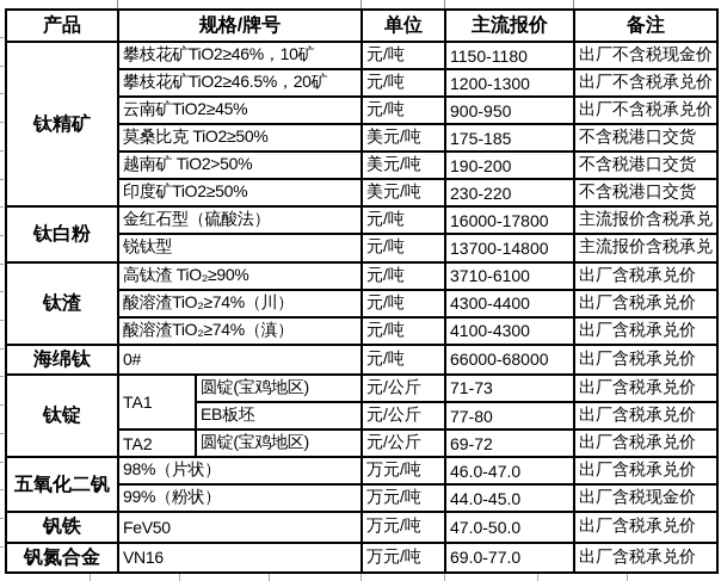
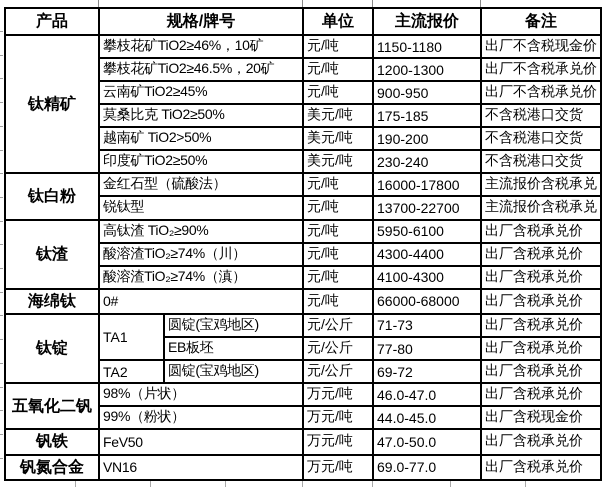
  产品	规格/牌号	单位	主流报价	备注
  钛精矿	攀枝花矿TiO2≥46%，10矿	元/吨	1150-1180	出厂不含税现金价
  攀枝花矿TiO2≥46.5%，20矿	元/吨	1200-1300	出厂不含税承兑价
  云南矿TiO2≥45%	元/吨	900-950	出厂不含税承兑价
  莫桑比克 TiO2≥50%	美元/吨	175-185	不含税港口交货
  越南矿 TiO2>50%	美元/吨	190-200	不含税港口交货
- 印度矿TiO2≥50%	美元/吨	230-220	不含税港口交货
+ 印度矿TiO2≥50%	美元/吨	230-240	不含税港口交货
  钛白粉	金红石型（硫酸法）	元/吨	16000-17800	主流报价含税承兑
- 锐钛型	元/吨	13700-14800	主流报价含税承兑
+ 锐钛型	元/吨	13700-22700	主流报价含税承兑
- 钛渣	高钛渣 TiO₂≥90%	元/吨	3710-6100	出厂含税承兑价
+ 钛渣	高钛渣 TiO₂≥90%	元/吨	5950-6100	出厂含税承兑价
  酸溶渣TiO₂≥74%（川）	元/吨	4300-4400	出厂含税承兑价
  酸溶渣TiO₂≥74%（滇）	元/吨	4100-4300	出厂含税承兑价
  海绵钛	0#	元/吨	66000-68000	出厂含税承兑价
  钛锭	TA1	圆锭(宝鸡地区)	元/公斤	71-73	出厂含税承兑价
  EB板坯	元/公斤	77-80	出厂含税承兑价
  TA2	圆锭(宝鸡地区)	元/公斤	69-72	出厂含税承兑价
  五氧化二钒	98%（片状）	万元/吨	46.0-47.0	出厂含税承兑价
  99%（粉状）	万元/吨	44.0-45.0	出厂含税现金价
  钒铁	FeV50	万元/吨	47.0-50.0	出厂含税承兑价
  钒氮合金	VN16	万元/吨	69.0-77.0	出厂含税承兑价
